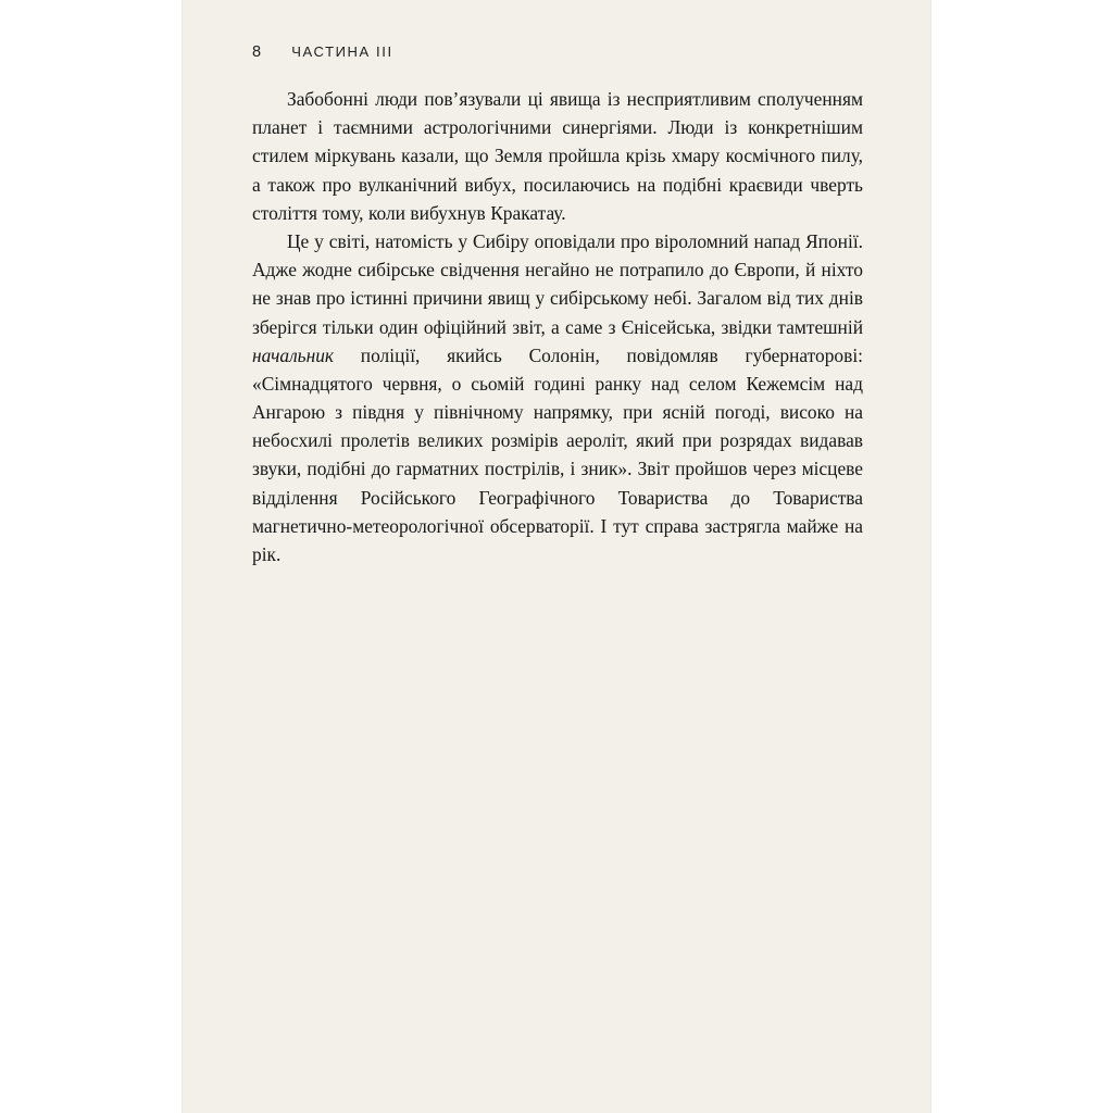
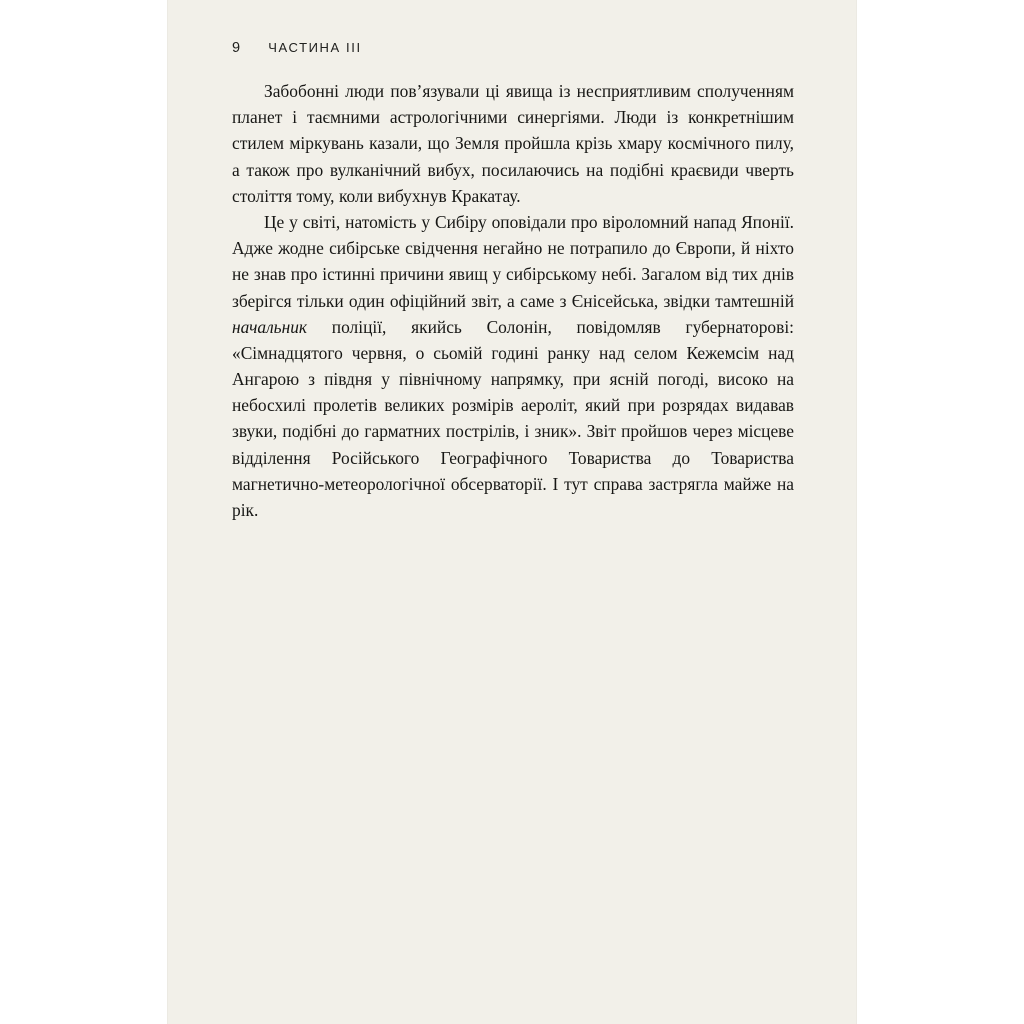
- 8
+ 9
  ЧАСТИНА III
  Забобонні люди пов’язували ці явища із несприятливим сполученням планет і таємними астрологічними синергіями. Люди із конкретнішим стилем міркувань казали, що Земля пройшла крізь хмару космічного пилу, а також про вулканічний вибух, посилаючись на подібні краєвиди чверть століття тому, коли вибухнув Кракатау.
  Це у світі, натомість у Сибіру оповідали про віроломний напад Японії. Адже жодне сибірське свідчення негайно не потрапило до Європи, й ніхто не знав про істинні причини явищ у сибірському небі. Загалом від тих днів зберігся тільки один офіційний звіт, а саме з Єнісейська, звідки тамтешній начальник поліції, якийсь Солонін, повідомляв губернаторові: «Сімнадцятого червня, о сьомій годині ранку над селом Кежемсім над Ангарою з півдня у північному напрямку, при ясній погоді, високо на небосхилі пролетів великих розмірів аероліт, який при розрядах видавав звуки, подібні до гарматних пострілів, і зник». Звіт пройшов через місцеве відділення Російського Географічного Товариства до Товариства магнетично-метеорологічної обсерваторії. І тут справа застрягла майже на рік.
